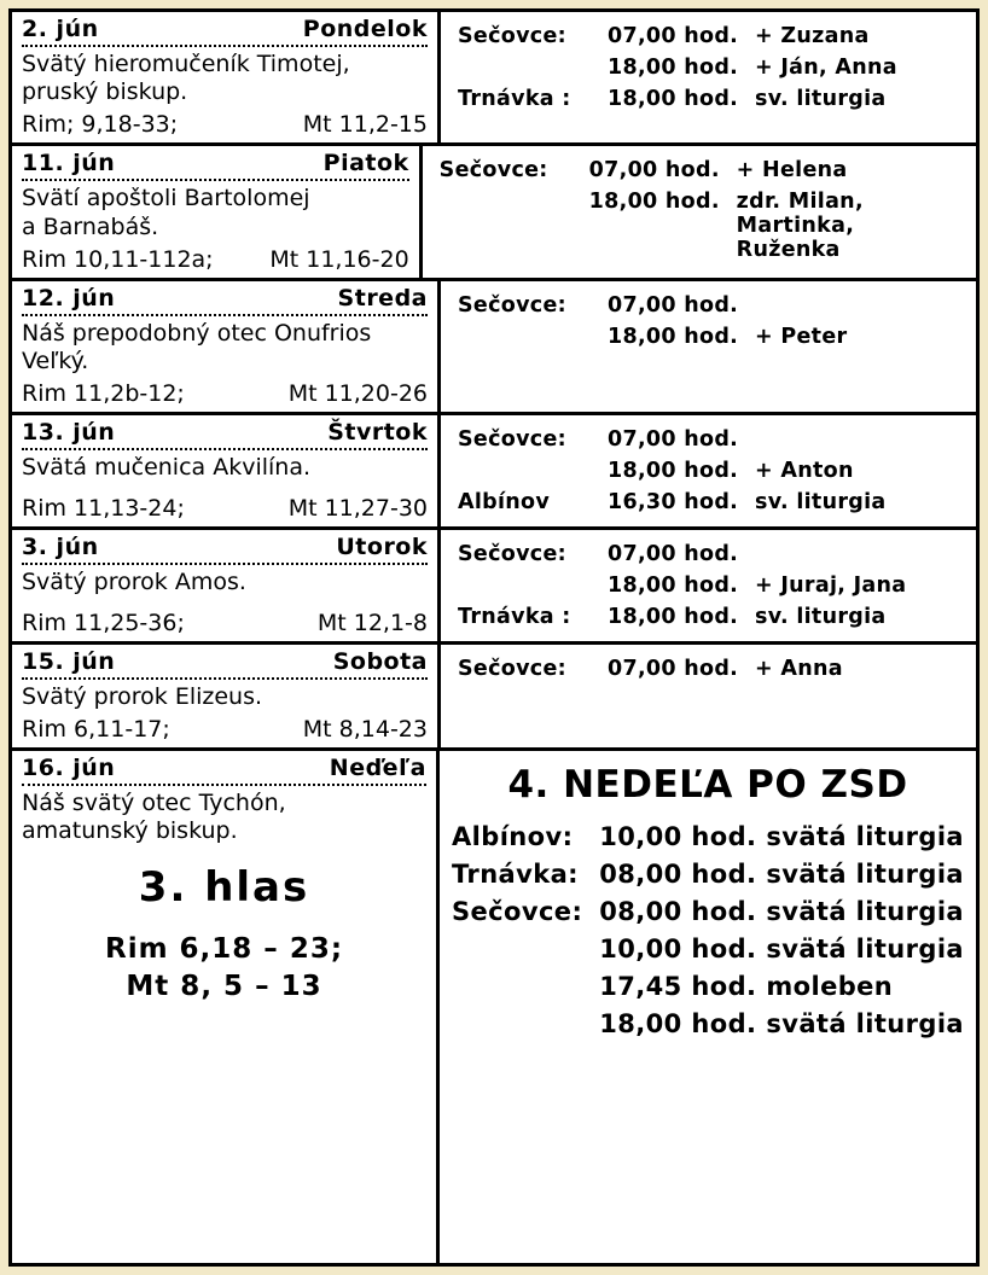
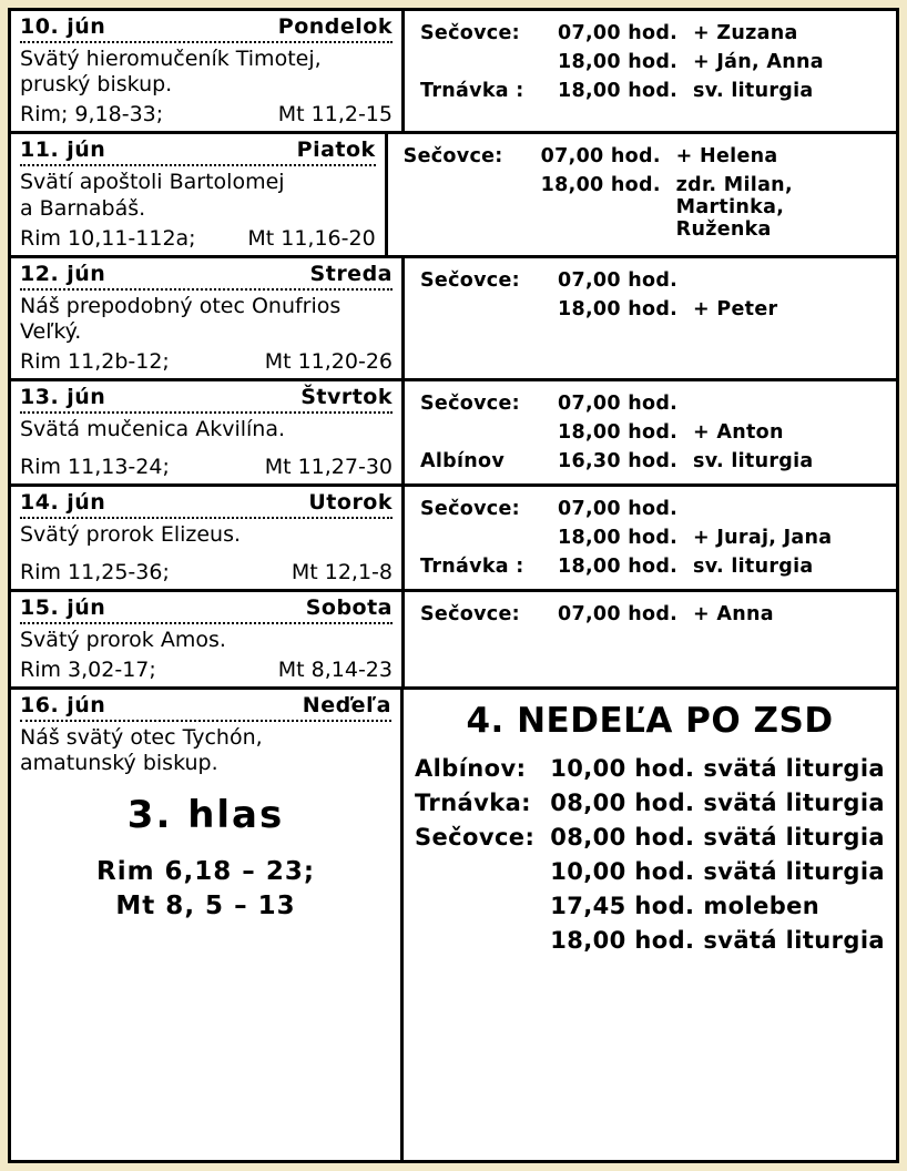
- 2. jún
+ 10. jún
  Pondelok
  Svätý hieromučeník Timotej, pruský biskup.
  Rim; 9,18-33;
  Mt 11,2-15
  Sečovce:	07,00 hod.	+ Zuzana
  	18,00 hod.	+ Ján, Anna
  Trnávka :	18,00 hod.	sv. liturgia
  11. jún
  Piatok
  Svätí apoštoli Bartolomej
  a Barnabáš.
  Rim 10,11-112a;
  Mt 11,16-20
  Sečovce:	07,00 hod.	+ Helena
  	18,00 hod.	zdr. Milan, Martinka, Ruženka
  12. jún
  Streda
  Náš prepodobný otec Onufrios Veľký.
  Rim 11,2b-12;
  Mt 11,20-26
  Sečovce:	07,00 hod.
  	18,00 hod.	+ Peter
  13. jún
  Štvrtok
  Svätá mučenica Akvilína.
  Rim 11,13-24;
  Mt 11,27-30
  Sečovce:	07,00 hod.
  	18,00 hod.	+ Anton
  Albínov	16,30 hod.	sv. liturgia
- 3. jún
+ 14. jún
  Utorok
- Svätý prorok Amos.
+ Svätý prorok Elizeus.
  Rim 11,25-36;
  Mt 12,1-8
  Sečovce:	07,00 hod.
  	18,00 hod.	+ Juraj, Jana
  Trnávka :	18,00 hod.	sv. liturgia
  15. jún
  Sobota
- Svätý prorok Elizeus.
+ Svätý prorok Amos.
- Rim 6,11-17;
+ Rim 3,02-17;
  Mt 8,14-23
  Sečovce:	07,00 hod.	+ Anna
  16. jún
  Neďeľa
  Náš svätý otec Tychón,
  amatunský biskup.
  3. hlas
  Rim 6,18 – 23;
  Mt 8, 5 – 13
  4. NEDEĽA PO ZSD
  Albínov:	10,00 hod.	svätá liturgia
  Trnávka:	08,00 hod.	svätá liturgia
  Sečovce:	08,00 hod.	svätá liturgia
  	10,00 hod.	svätá liturgia
  	17,45 hod.	moleben
  	18,00 hod.	svätá liturgia
